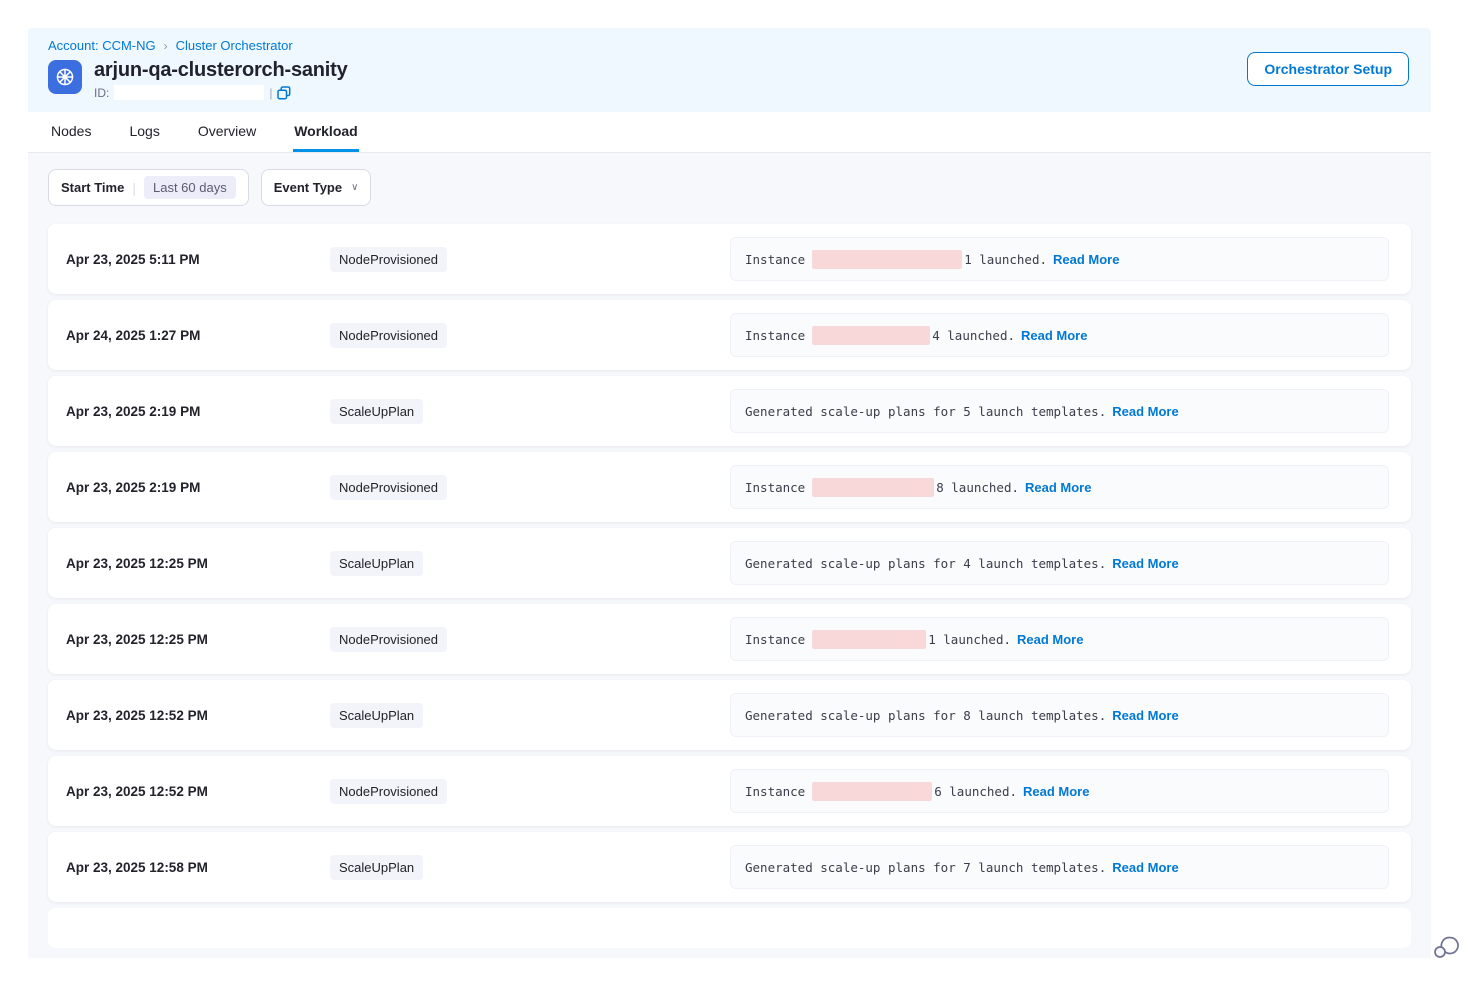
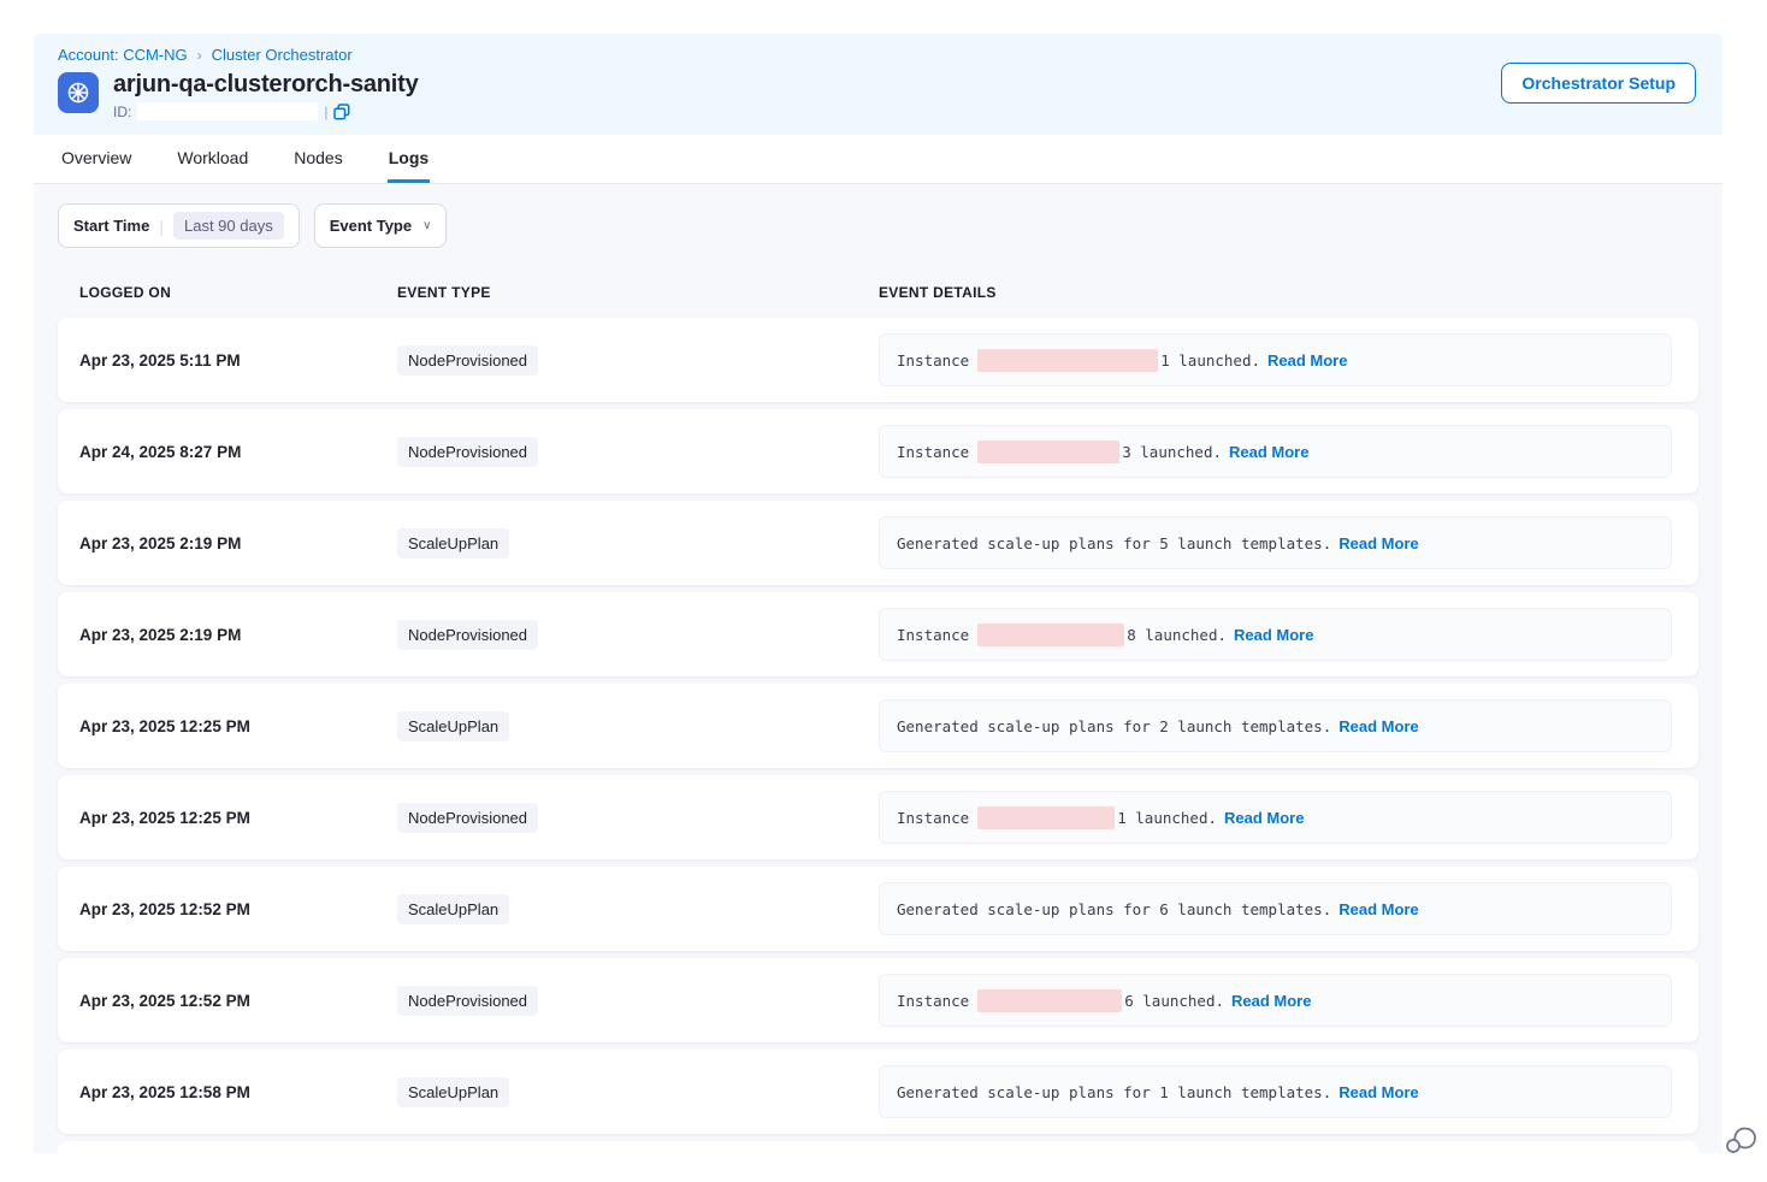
  Account: CCM-NG
  ›
  Cluster Orchestrator
  arjun-qa-clusterorch-sanity
  ID:
  |
  Orchestrator Setup
- Nodes
+ Overview
- Logs
+ Workload
- Overview
+ Nodes
- Workload
+ Logs
  Start Time
  |
- Last 60 days
+ Last 90 days
  Event Type
  ∨
+ LOGGED ON
+ EVENT TYPE
+ EVENT DETAILS
  Apr 23, 2025 5:11 PM
  NodeProvisioned
  Instance
  1 launched.
  Read More
- Apr 24, 2025 1:27 PM
+ Apr 24, 2025 8:27 PM
  NodeProvisioned
  Instance
- 4 launched.
+ 3 launched.
  Read More
  Apr 23, 2025 2:19 PM
  ScaleUpPlan
  Generated scale-up plans for 5 launch templates.
  Read More
  Apr 23, 2025 2:19 PM
  NodeProvisioned
  Instance
  8 launched.
  Read More
  Apr 23, 2025 12:25 PM
  ScaleUpPlan
- Generated scale-up plans for 4 launch templates.
+ Generated scale-up plans for 2 launch templates.
  Read More
  Apr 23, 2025 12:25 PM
  NodeProvisioned
  Instance
  1 launched.
  Read More
  Apr 23, 2025 12:52 PM
  ScaleUpPlan
- Generated scale-up plans for 8 launch templates.
+ Generated scale-up plans for 6 launch templates.
  Read More
  Apr 23, 2025 12:52 PM
  NodeProvisioned
  Instance
  6 launched.
  Read More
  Apr 23, 2025 12:58 PM
  ScaleUpPlan
- Generated scale-up plans for 7 launch templates.
+ Generated scale-up plans for 1 launch templates.
  Read More
